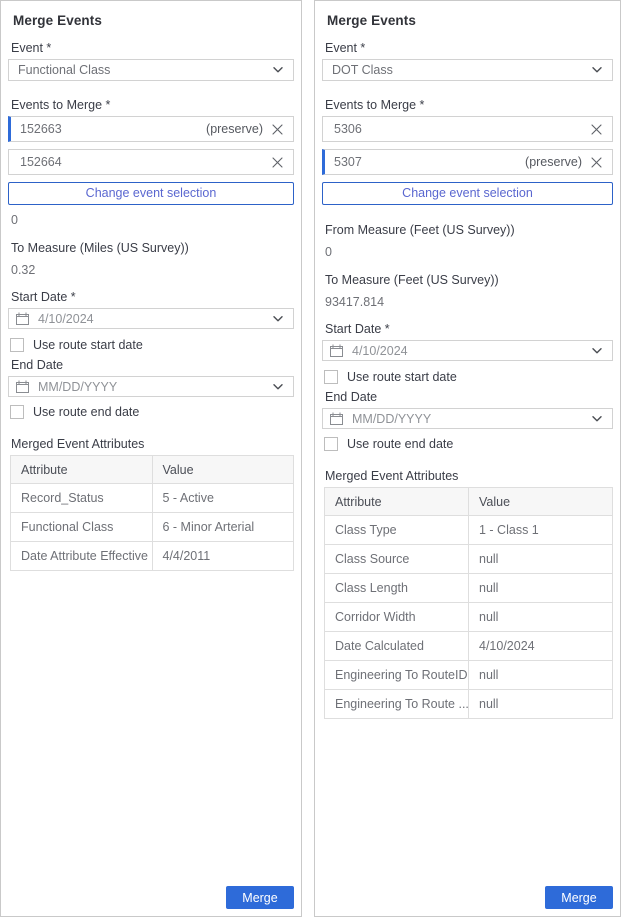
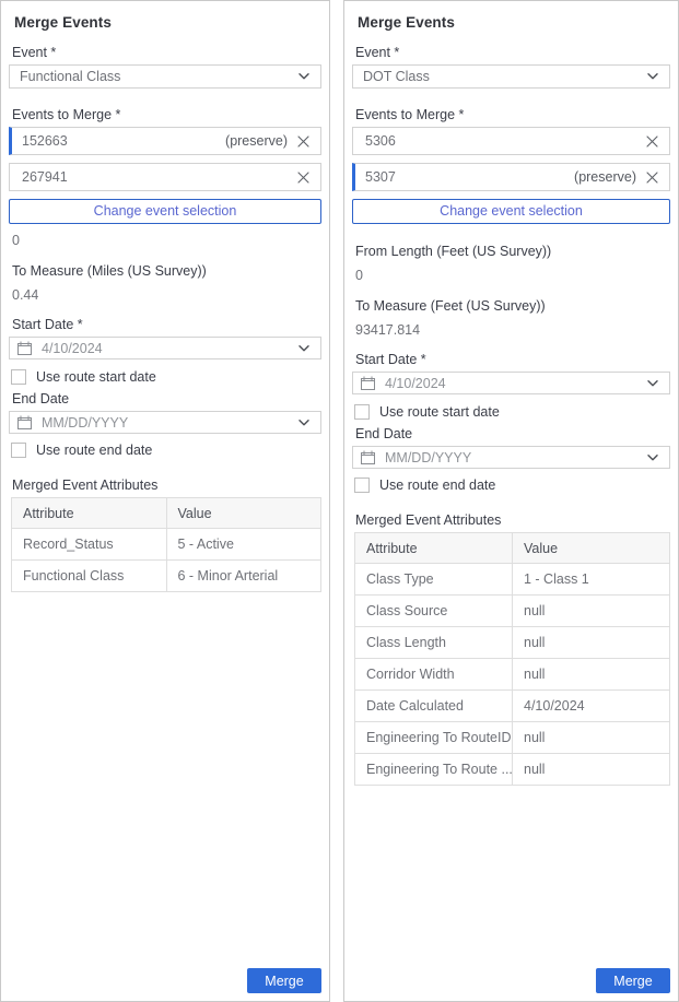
  Merge Events
  Event *
  Functional Class
  Events to Merge *
  152663
  (preserve)
- 152664
+ 267941
  Change event selection
  0
  To Measure (Miles (US Survey))
- 0.32
+ 0.44
  Start Date *
  4/10/2024
  Use route start date
  End Date
  MM/DD/YYYY
  Use route end date
  Merged Event Attributes
  Attribute	Value
  Record_Status	5 - Active
  Functional Class	6 - Minor Arterial
- Date Attribute Effective	4/4/2011
  Merge
  Merge Events
  Event *
  DOT Class
  Events to Merge *
  5306
  5307
  (preserve)
  Change event selection
- From Measure (Feet (US Survey))
+ From Length (Feet (US Survey))
  0
  To Measure (Feet (US Survey))
  93417.814
  Start Date *
  4/10/2024
  Use route start date
  End Date
  MM/DD/YYYY
  Use route end date
  Merged Event Attributes
  Attribute	Value
  Class Type	1 - Class 1
  Class Source	null
  Class Length	null
  Corridor Width	null
  Date Calculated	4/10/2024
  Engineering To RouteID	null
  Engineering To Route ...	null
  Merge
